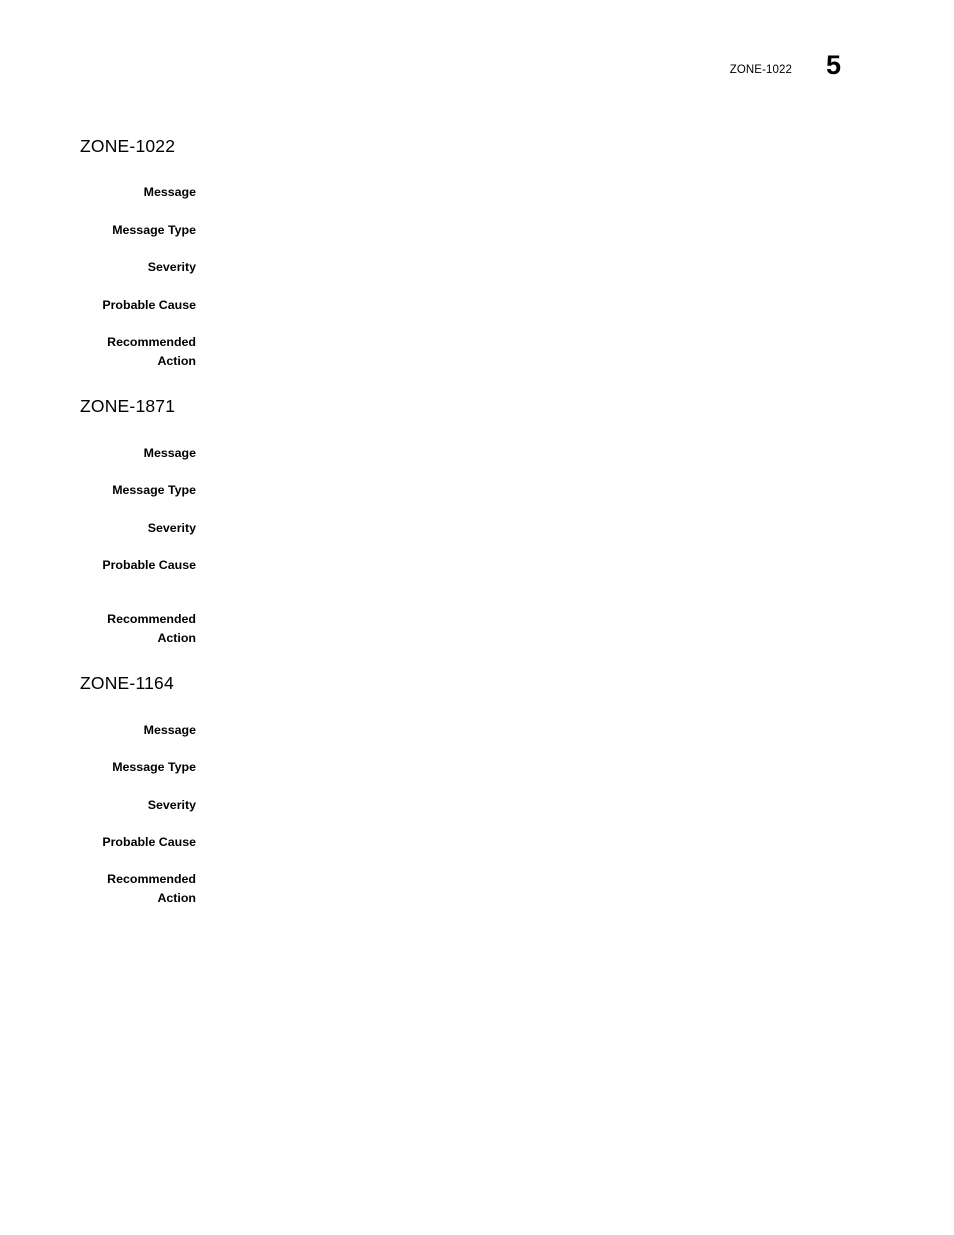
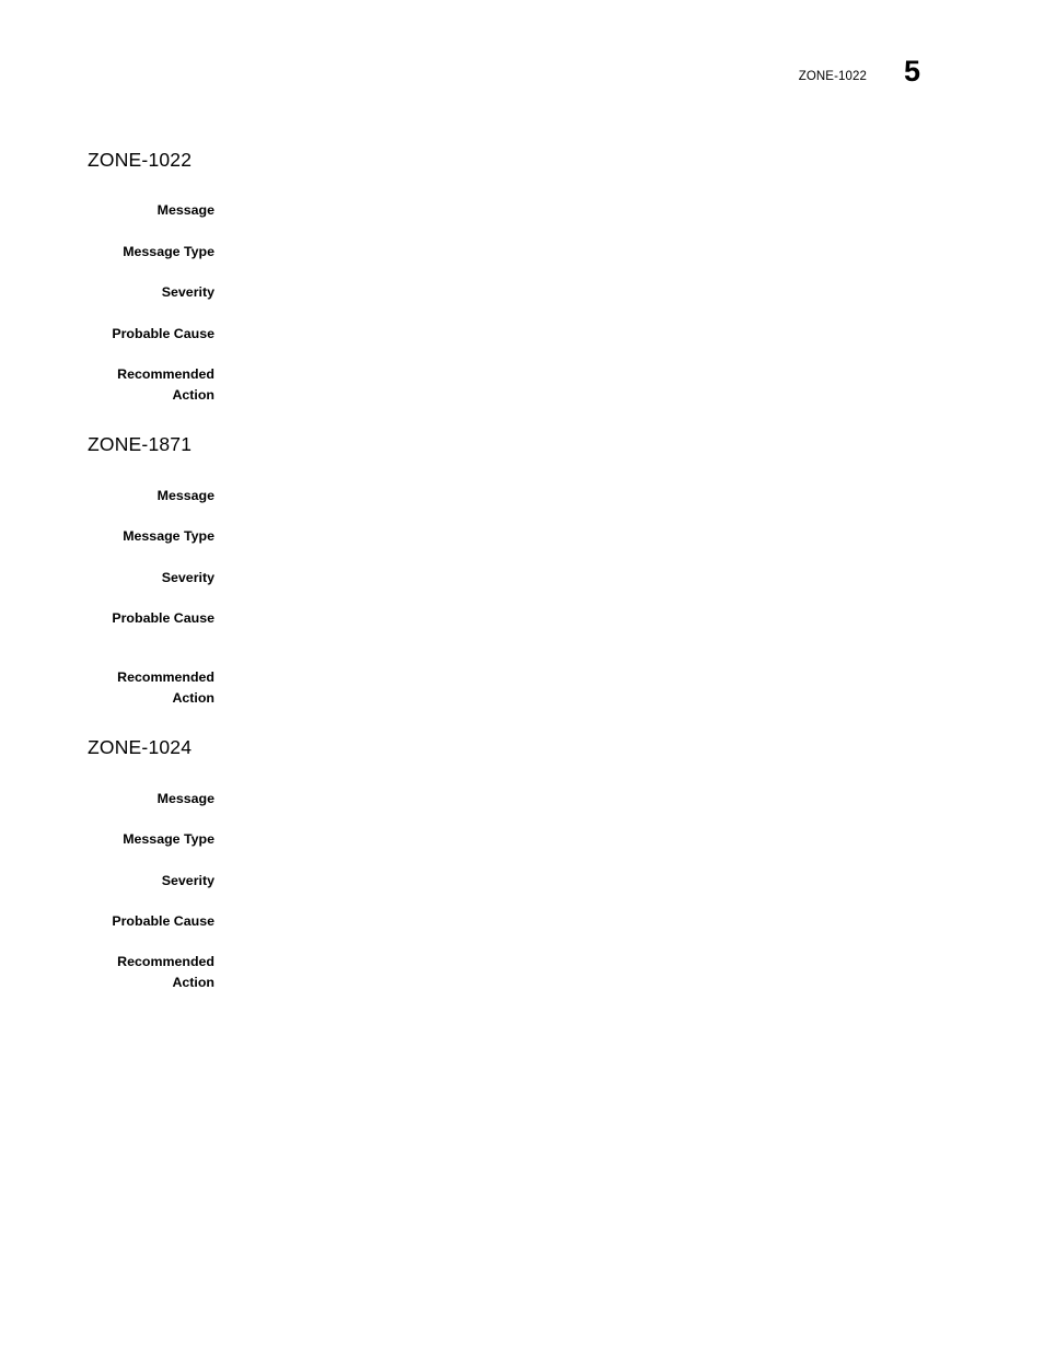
  ZONE-1022
  5
  ZONE-1022
  Message
  Message Type
  Severity
  Probable Cause
  Recommended
  Action
  ZONE-1871
  Message
  Message Type
  Severity
  Probable Cause
  Recommended
  Action
- ZONE-1164
+ ZONE-1024
  Message
  Message Type
  Severity
  Probable Cause
  Recommended
  Action
